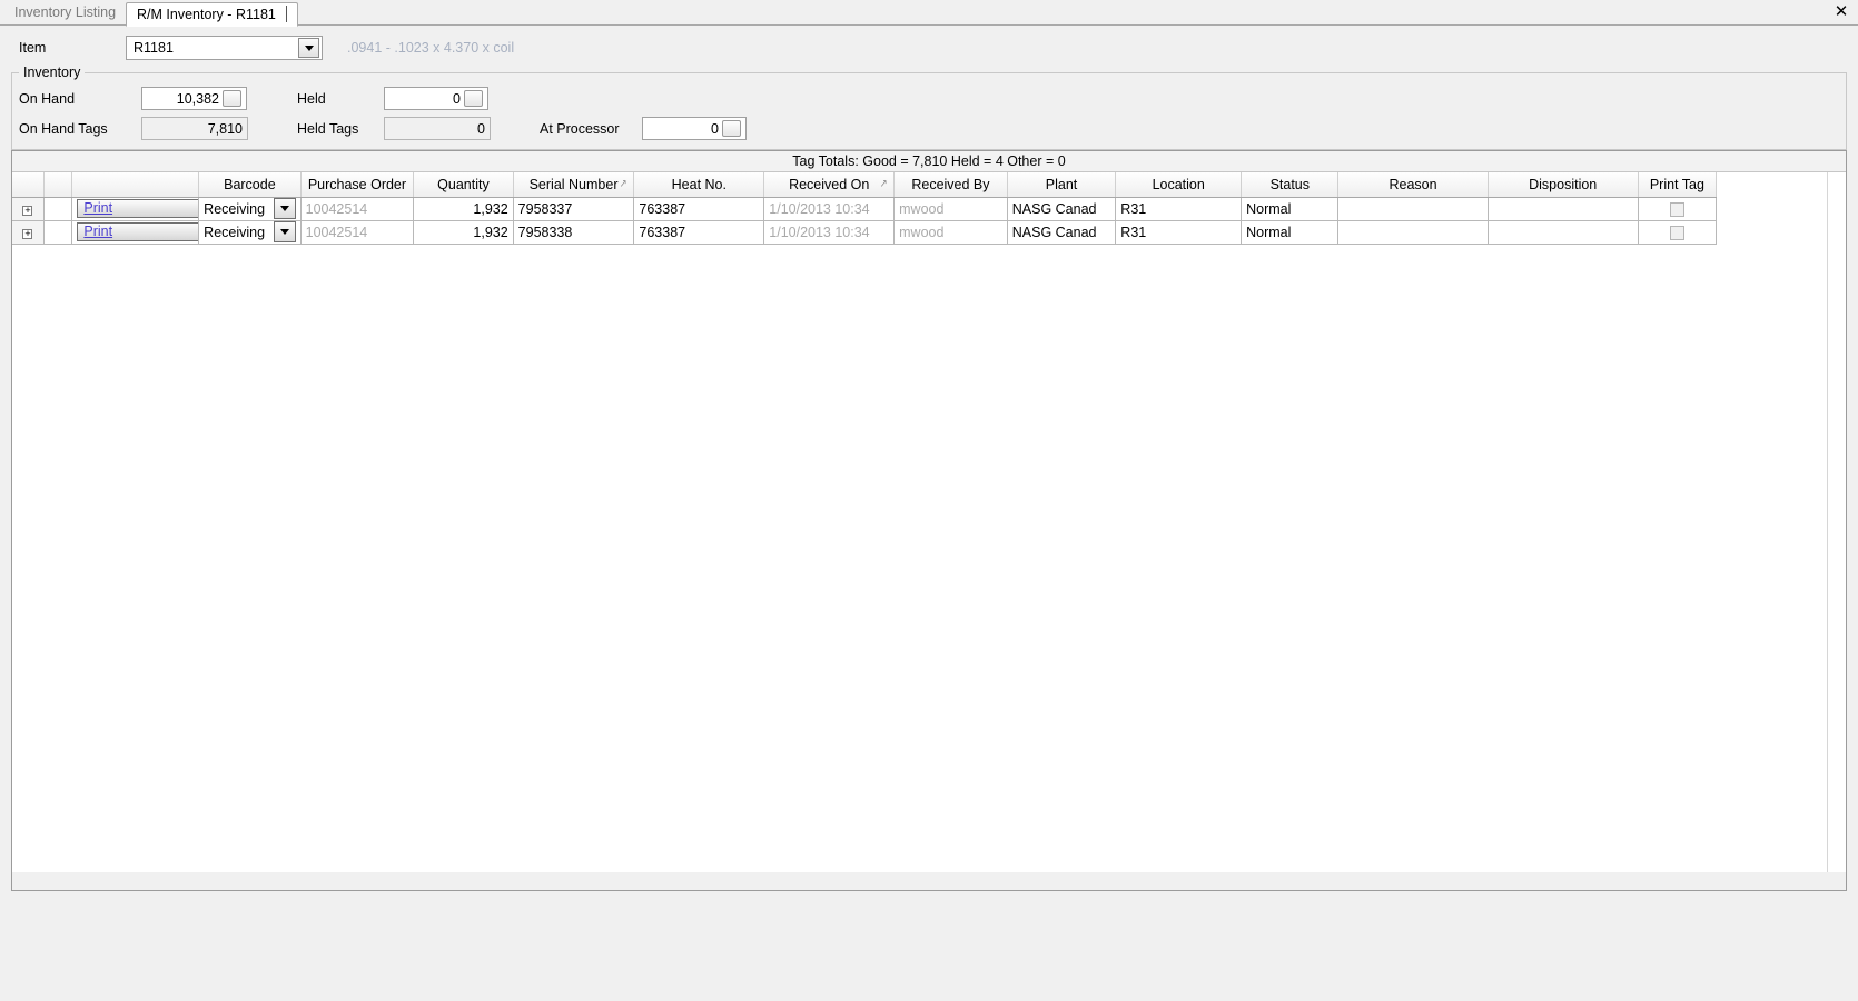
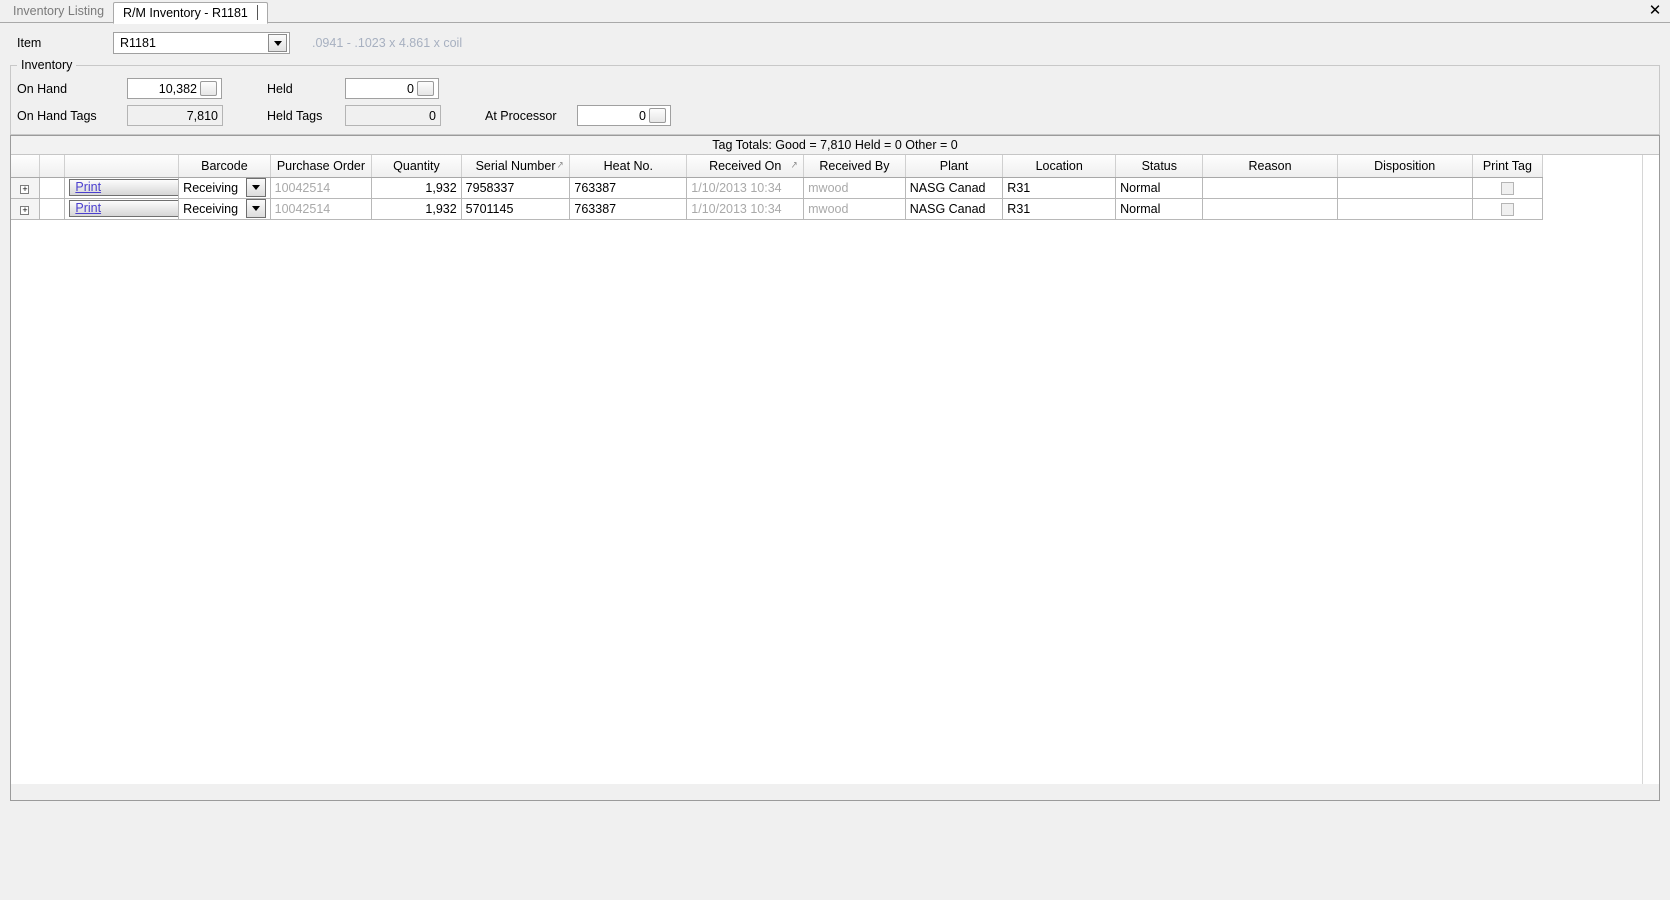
  Inventory Listing
  R/M Inventory - R1181
  ✕
  Item
  R1181
- .0941 - .1023 x 4.370 x coil
+ .0941 - .1023 x 4.861 x coil
  Inventory
  On Hand
  10,382
  Held
  0
  On Hand Tags
  7,810
  Held Tags
  0
  At Processor
  0
- Tag Totals: Good = 7,810 Held = 4 Other = 0
+ Tag Totals: Good = 7,810 Held = 0 Other = 0
  			Barcode	Purchase Order	Quantity	Serial Number ↗	Heat No.	Received On ↗	Received By	Plant	Location	Status	Reason	Disposition	Print Tag
  +		Print	Receiving	10042514	1,932	7958337	763387	1/10/2013 10:34	mwood	NASG Canad	R31	Normal
- +		Print	Receiving	10042514	1,932	7958338	763387	1/10/2013 10:34	mwood	NASG Canad	R31	Normal
+ +		Print	Receiving	10042514	1,932	5701145	763387	1/10/2013 10:34	mwood	NASG Canad	R31	Normal
